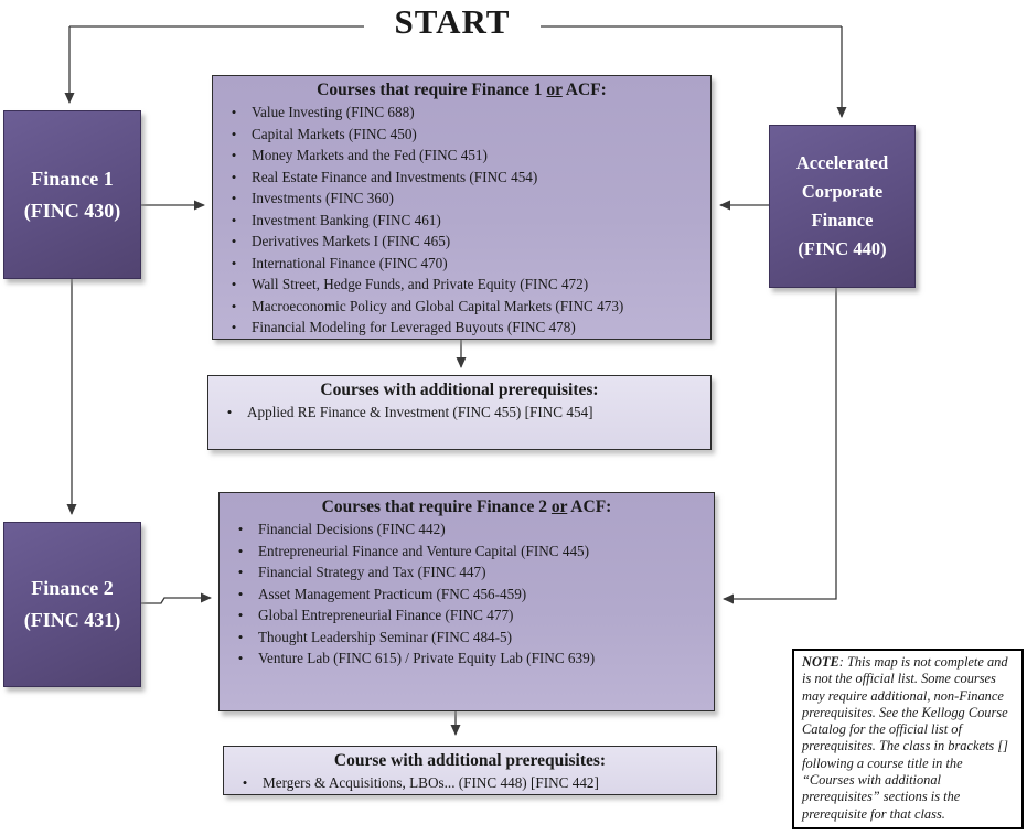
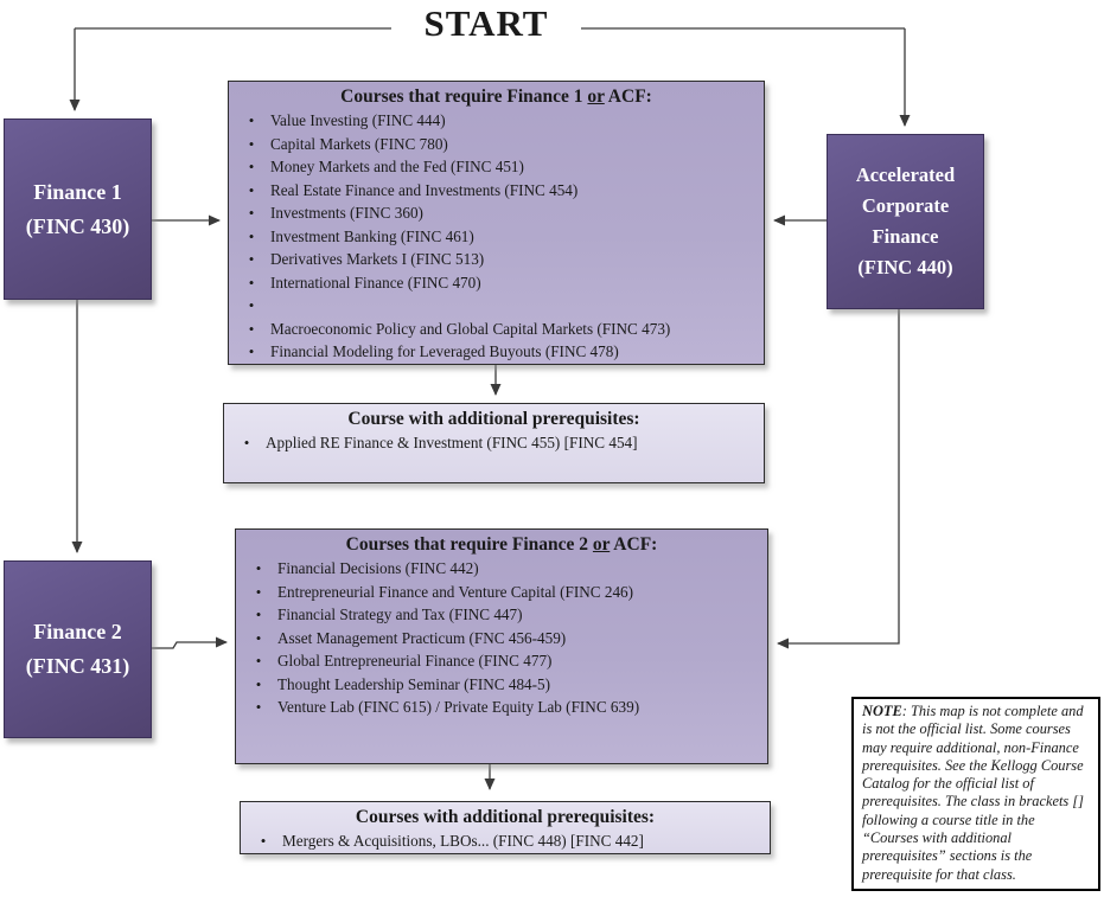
  START
  Finance 1
  (FINC 430)
  Accelerated
  Corporate
  Finance
  (FINC 440)
  Courses that require Finance 1 or ACF:
  •
- Value Investing (FINC 688)
+ Value Investing (FINC 444)
  •
- Capital Markets (FINC 450)
+ Capital Markets (FINC 780)
  •
  Money Markets and the Fed (FINC 451)
  •
  Real Estate Finance and Investments (FINC 454)
  •
  Investments (FINC 360)
  •
  Investment Banking (FINC 461)
  •
- Derivatives Markets I (FINC 465)
+ Derivatives Markets I (FINC 513)
  •
  International Finance (FINC 470)
  •
- Wall Street, Hedge Funds, and Private Equity (FINC 472)
  •
  Macroeconomic Policy and Global Capital Markets (FINC 473)
  •
  Financial Modeling for Leveraged Buyouts (FINC 478)
- Courses with additional prerequisites:
+ Course with additional prerequisites:
  •
  Applied RE Finance & Investment (FINC 455) [FINC 454]
  Courses that require Finance 2 or ACF:
  •
  Financial Decisions (FINC 442)
  •
- Entrepreneurial Finance and Venture Capital (FINC 445)
+ Entrepreneurial Finance and Venture Capital (FINC 246)
  •
  Financial Strategy and Tax (FINC 447)
  •
  Asset Management Practicum (FNC 456-459)
  •
  Global Entrepreneurial Finance (FINC 477)
  •
  Thought Leadership Seminar (FINC 484-5)
  •
  Venture Lab (FINC 615) / Private Equity Lab (FINC 639)
  Finance 2
  (FINC 431)
- Course with additional prerequisites:
+ Courses with additional prerequisites:
  •
  Mergers & Acquisitions, LBOs... (FINC 448) [FINC 442]
  NOTE: This map is not complete and is not the official list. Some courses may require additional, non-Finance prerequisites. See the Kellogg Course Catalog for the official list of prerequisites. The class in brackets [] following a course title in the “Courses with additional prerequisites” sections is the prerequisite for that class.
